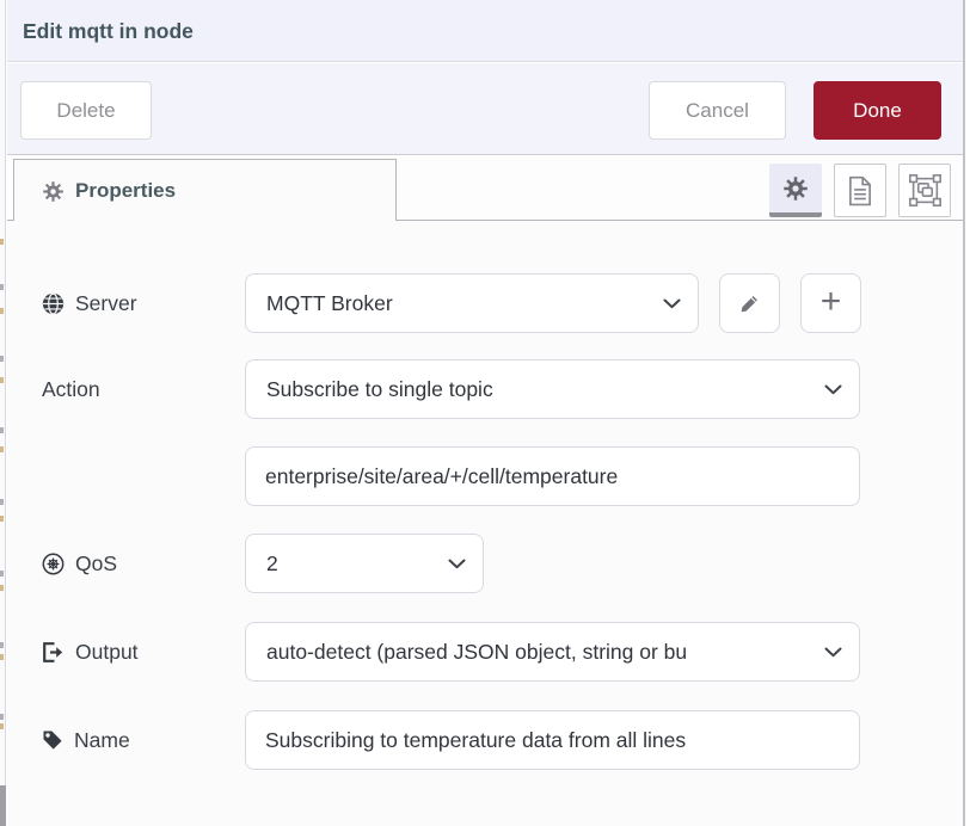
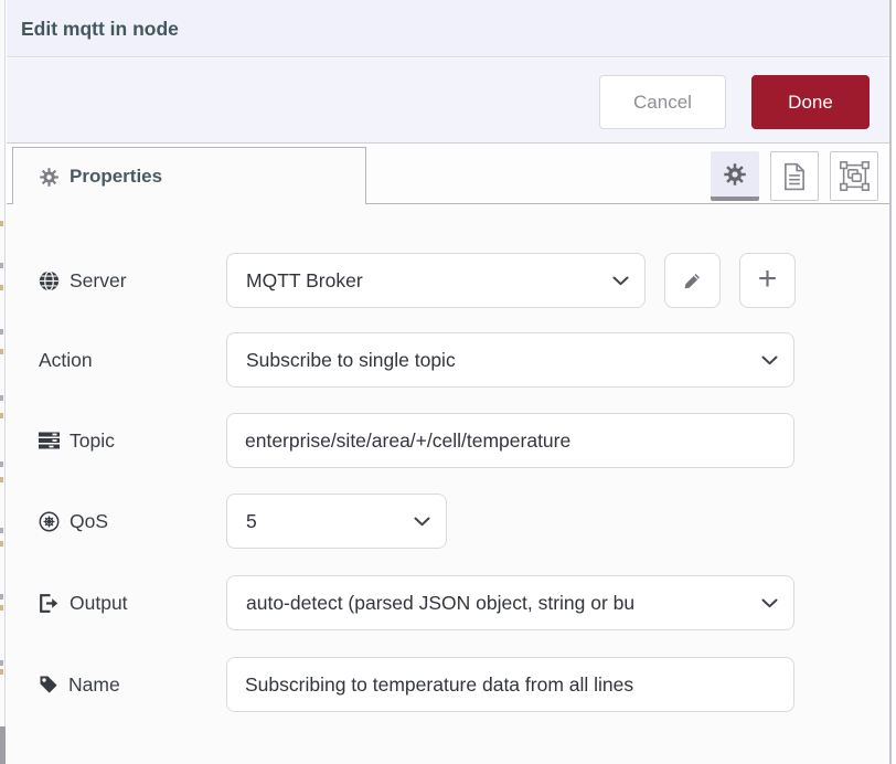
  Edit mqtt in node
- Delete
  Cancel
  Done
  Properties
  Server
  MQTT Broker
  +
  Action
  Subscribe to single topic
+ Topic
  enterprise/site/area/+/cell/temperature
  QoS
- 2
+ 5
  Output
  auto-detect (parsed JSON object, string or bu
  Name
  Subscribing to temperature data from all lines
